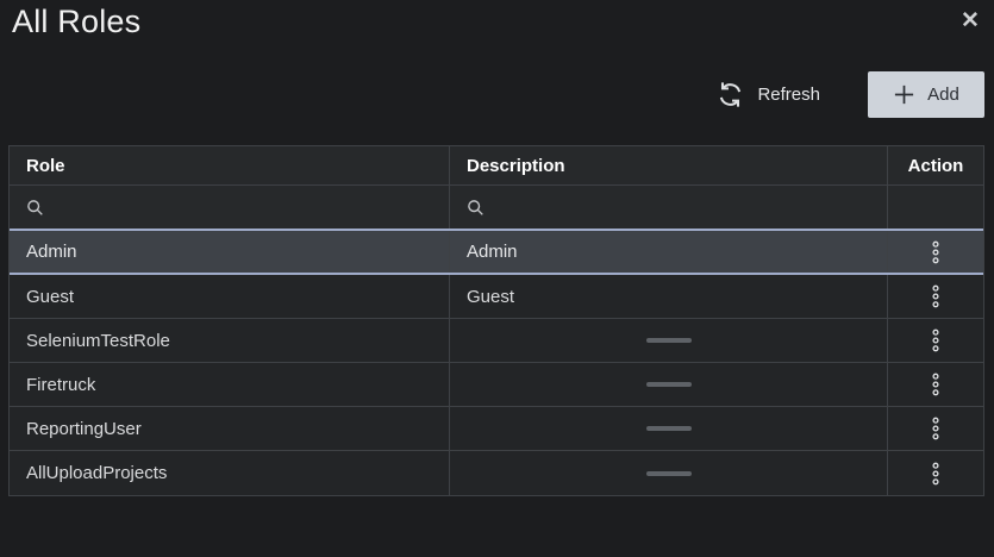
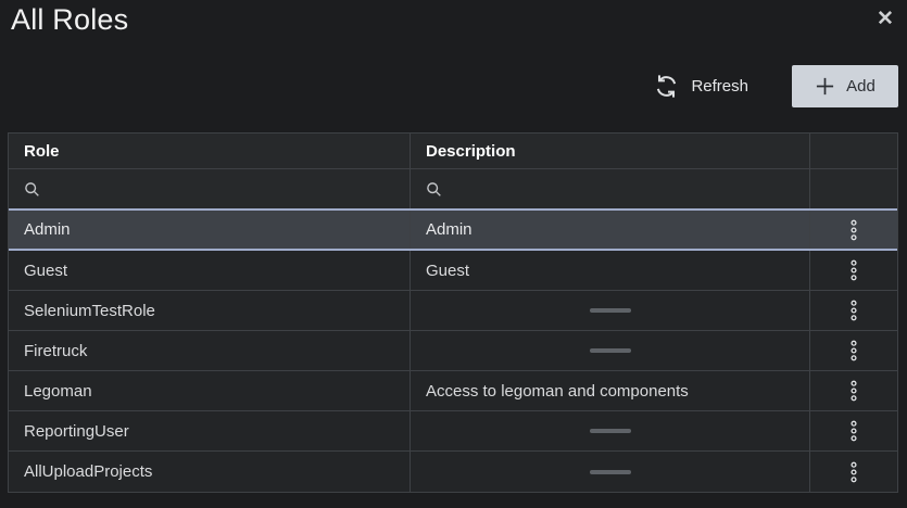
  All Roles
  ✕
  Refresh
  Add
  Role
  Description
- Action
  Admin
  Admin
  Guest
  Guest
  SeleniumTestRole
  Firetruck
+ Legoman
+ Access to legoman and components
  ReportingUser
  AllUploadProjects
